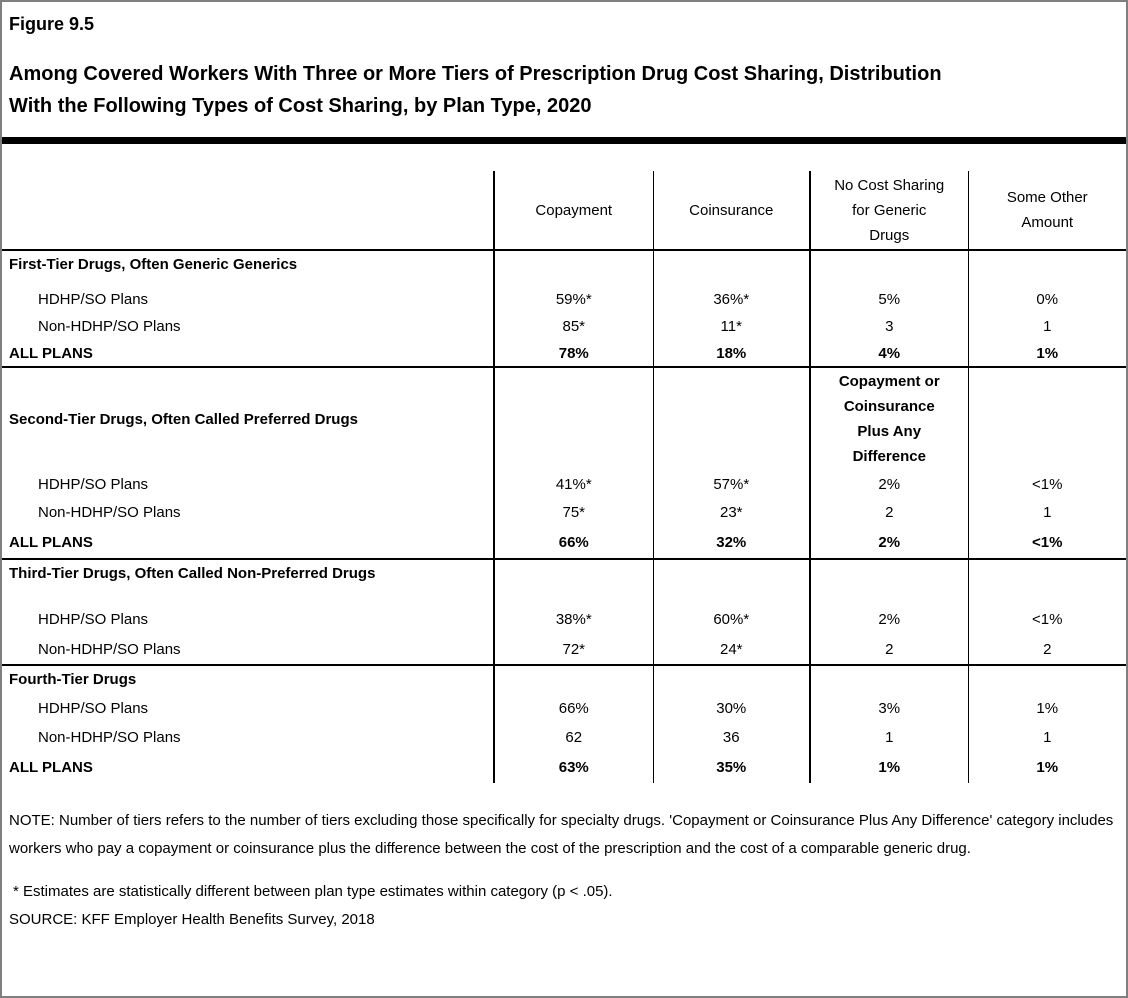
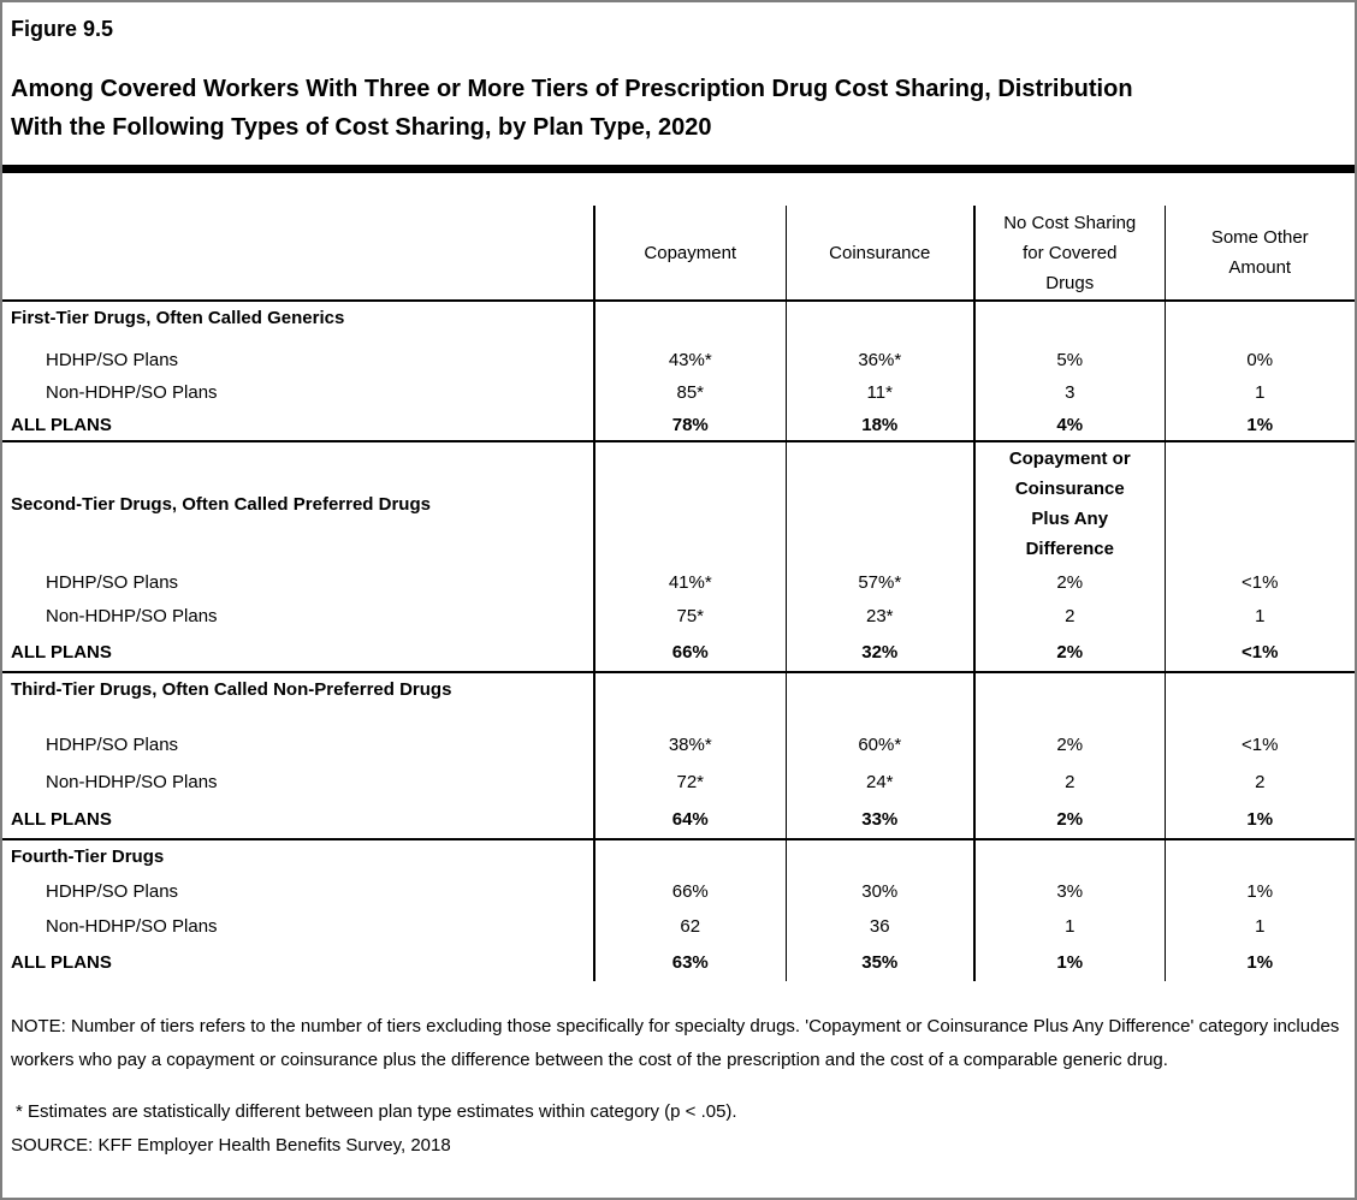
  Figure 9.5
  Among Covered Workers With Three or More Tiers of Prescription Drug Cost Sharing, Distribution
  With the Following Types of Cost Sharing, by Plan Type, 2020
- 	Copayment	Coinsurance	No Cost Sharing for Generic Drugs	Some Other Amount
+ 	Copayment	Coinsurance	No Cost Sharing for Covered Drugs	Some Other Amount
- First-Tier Drugs, Often Generic Generics
+ First-Tier Drugs, Often Called Generics
- HDHP/SO Plans	59%*	36%*	5%	0%
+ HDHP/SO Plans	43%*	36%*	5%	0%
  Non-HDHP/SO Plans	85*	11*	3	1
  ALL PLANS	78%	18%	4%	1%
  Second-Tier Drugs, Often Called Preferred Drugs			Copayment or Coinsurance Plus Any Difference
  HDHP/SO Plans	41%*	57%*	2%	<1%
  Non-HDHP/SO Plans	75*	23*	2	1
  ALL PLANS	66%	32%	2%	<1%
  Third-Tier Drugs, Often Called Non-Preferred Drugs
  HDHP/SO Plans	38%*	60%*	2%	<1%
  Non-HDHP/SO Plans	72*	24*	2	2
+ ALL PLANS	64%	33%	2%	1%
  Fourth-Tier Drugs
  HDHP/SO Plans	66%	30%	3%	1%
  Non-HDHP/SO Plans	62	36	1	1
  ALL PLANS	63%	35%	1%	1%
  NOTE: Number of tiers refers to the number of tiers excluding those specifically for specialty drugs. 'Copayment or Coinsurance Plus Any Difference' category includes workers who pay a copayment or coinsurance plus the difference between the cost of the prescription and the cost of a comparable generic drug.
  * Estimates are statistically different between plan type estimates within category (p < .05).
  SOURCE: KFF Employer Health Benefits Survey, 2018
